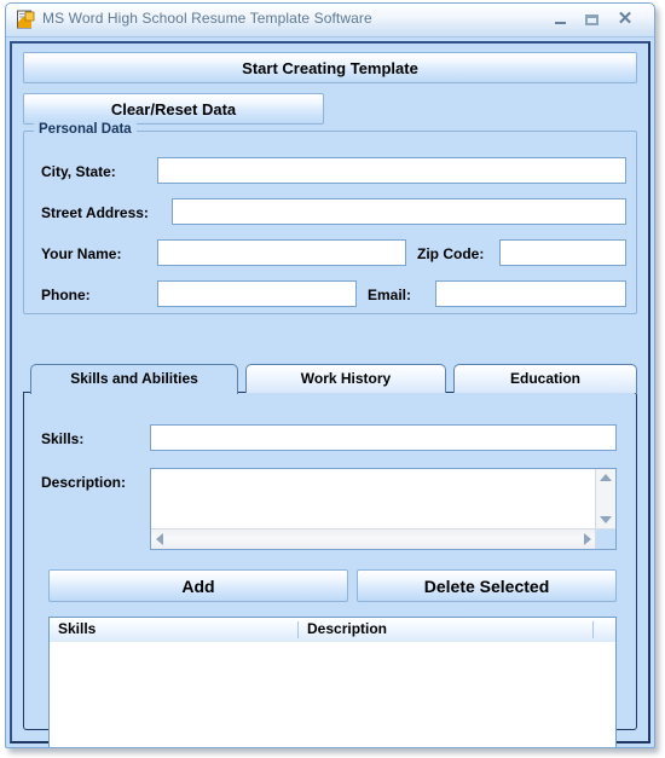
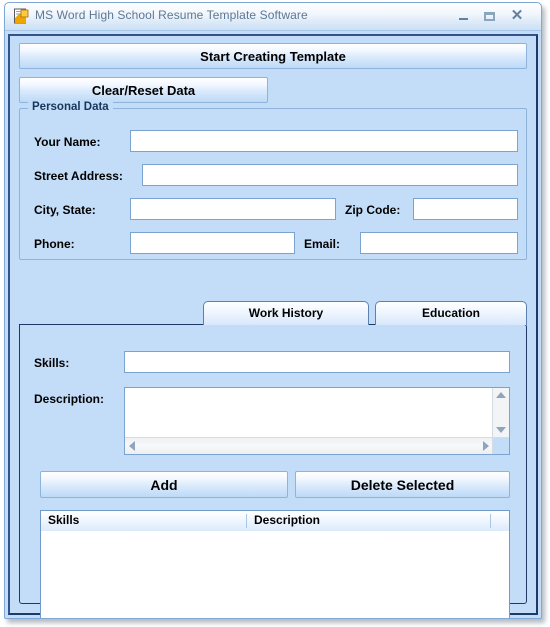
  MS Word High School Resume Template Software
  ✕
  Start Creating Template
  Clear/Reset Data
  Personal Data
- City, State:
+ Your Name:
  Street Address:
- Your Name:
+ City, State:
  Zip Code:
  Phone:
  Email:
- Skills and Abilities
  Work History
  Education
  Skills:
  Description:
  Add
  Delete Selected
  Skills
  Description
